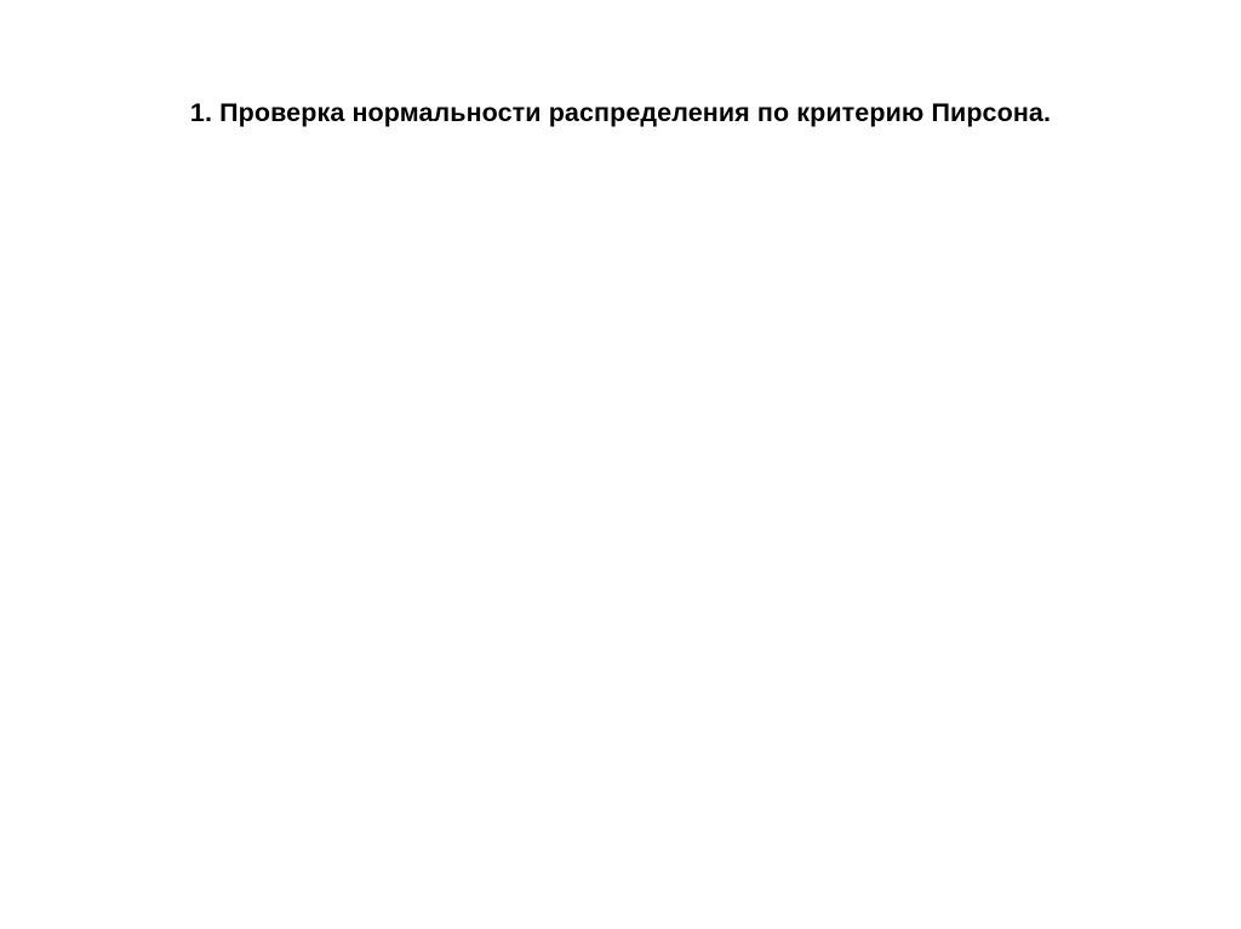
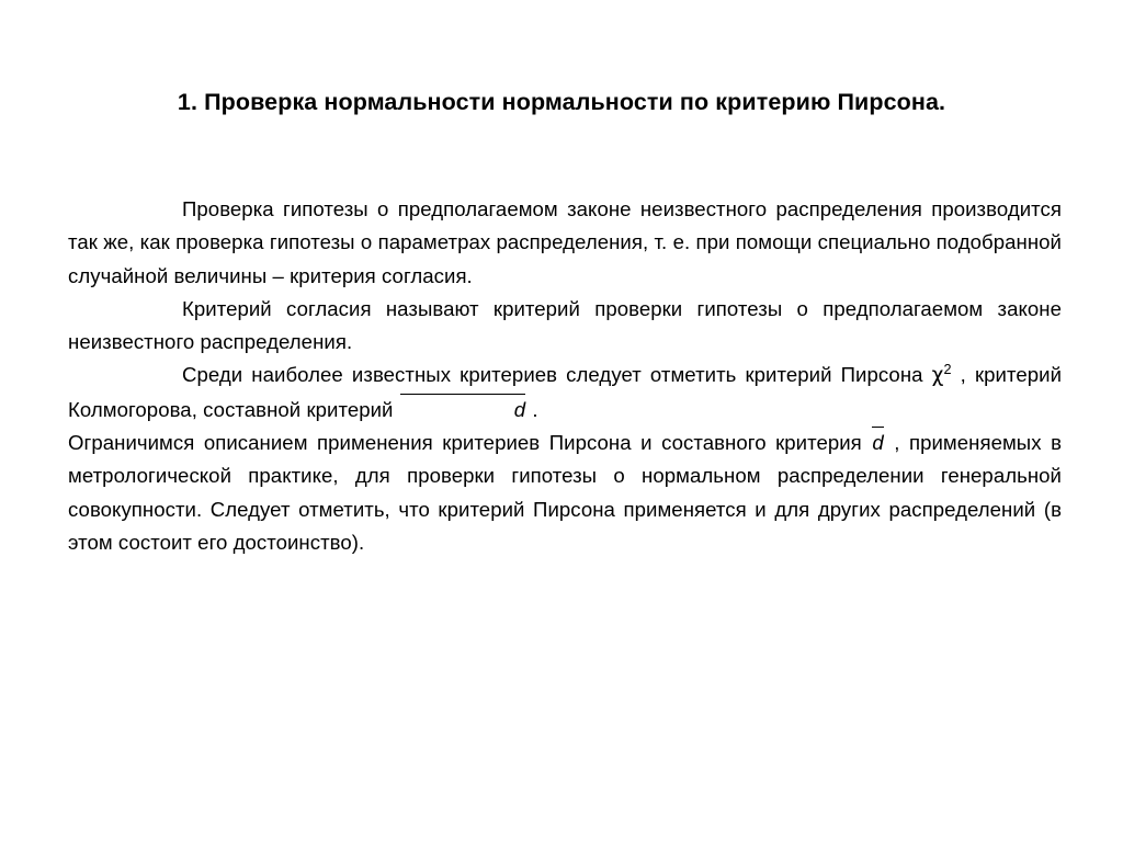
- 1. Проверка нормальности распределения по критерию Пирсона.
+ 1. Проверка нормальности нормальности по критерию Пирсона.
+ Проверка гипотезы о предполагаемом законе неизвестного распределения производится так же, как проверка гипотезы о параметрах распределения, т. е. при помощи специально подобранной случайной величины – критерия согласия.
+ Критерий согласия называют критерий проверки гипотезы о предполагаемом законе неизвестного распределения.
+ Среди наиболее известных критериев следует отметить критерий Пирсона χ2 , критерий Колмогорова, составной критерий d .
+ Ограничимся описанием применения критериев Пирсона и составного критерия d , применяемых в метрологической практике, для проверки гипотезы о нормальном распределении генеральной совокупности. Следует отметить, что критерий Пирсона применяется и для других распределений (в этом состоит его достоинство).
